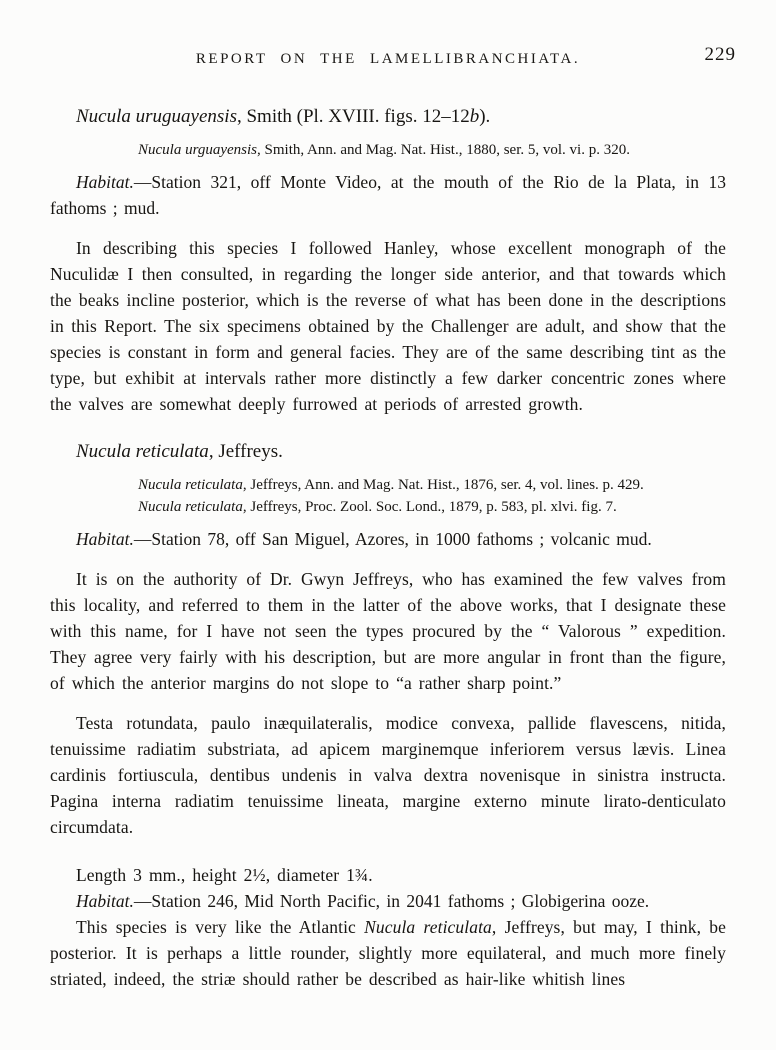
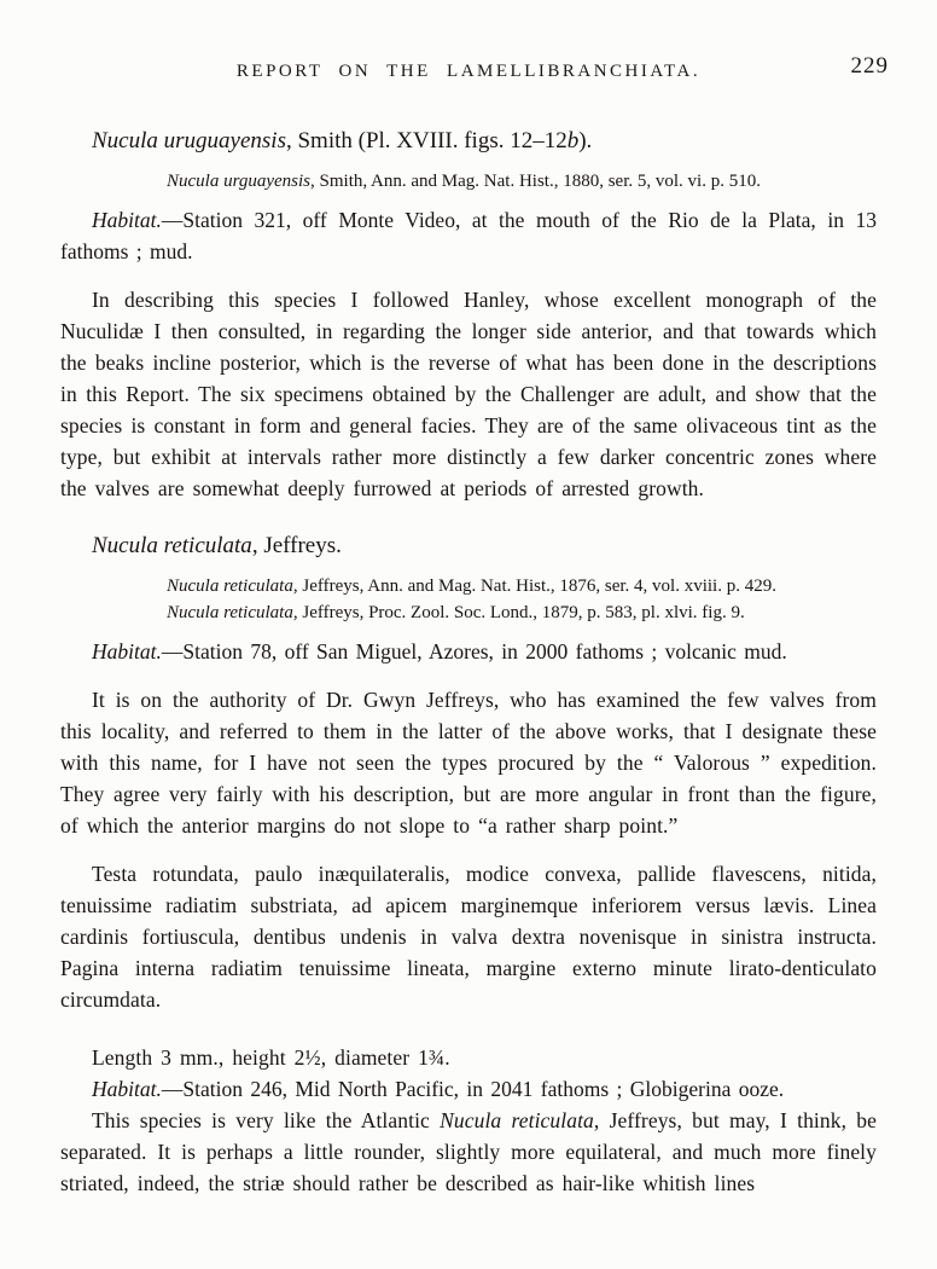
  REPORT ON THE LAMELLIBRANCHIATA.
  229
  Nucula uruguayensis, Smith (Pl. XVIII. figs. 12–12b).
- Nucula urguayensis, Smith, Ann. and Mag. Nat. Hist., 1880, ser. 5, vol. vi. p. 320.
+ Nucula urguayensis, Smith, Ann. and Mag. Nat. Hist., 1880, ser. 5, vol. vi. p. 510.
  Habitat.—Station 321, off Monte Video, at the mouth of the Rio de la Plata, in 13 fathoms ; mud.
- In describing this species I followed Hanley, whose excellent monograph of the Nuculidæ I then consulted, in regarding the longer side anterior, and that towards which the beaks incline posterior, which is the reverse of what has been done in the descriptions in this Report. The six specimens obtained by the Challenger are adult, and show that the species is constant in form and general facies. They are of the same describing tint as the type, but exhibit at intervals rather more distinctly a few darker concentric zones where the valves are somewhat deeply furrowed at periods of arrested growth.
+ In describing this species I followed Hanley, whose excellent monograph of the Nuculidæ I then consulted, in regarding the longer side anterior, and that towards which the beaks incline posterior, which is the reverse of what has been done in the descriptions in this Report. The six specimens obtained by the Challenger are adult, and show that the species is constant in form and general facies. They are of the same olivaceous tint as the type, but exhibit at intervals rather more distinctly a few darker concentric zones where the valves are somewhat deeply furrowed at periods of arrested growth.
  Nucula reticulata, Jeffreys.
- Nucula reticulata, Jeffreys, Ann. and Mag. Nat. Hist., 1876, ser. 4, vol. lines. p. 429.
+ Nucula reticulata, Jeffreys, Ann. and Mag. Nat. Hist., 1876, ser. 4, vol. xviii. p. 429.
- Nucula reticulata, Jeffreys, Proc. Zool. Soc. Lond., 1879, p. 583, pl. xlvi. fig. 7.
+ Nucula reticulata, Jeffreys, Proc. Zool. Soc. Lond., 1879, p. 583, pl. xlvi. fig. 9.
- Habitat.—Station 78, off San Miguel, Azores, in 1000 fathoms ; volcanic mud.
+ Habitat.—Station 78, off San Miguel, Azores, in 2000 fathoms ; volcanic mud.
  It is on the authority of Dr. Gwyn Jeffreys, who has examined the few valves from this locality, and referred to them in the latter of the above works, that I designate these with this name, for I have not seen the types procured by the “ Valorous ” expedition. They agree very fairly with his description, but are more angular in front than the figure, of which the anterior margins do not slope to “a rather sharp point.”
  Testa rotundata, paulo inæquilateralis, modice convexa, pallide flavescens, nitida, tenuissime radiatim substriata, ad apicem marginemque inferiorem versus lævis. Linea cardinis fortiuscula, dentibus undenis in valva dextra novenisque in sinistra instructa. Pagina interna radiatim tenuissime lineata, margine externo minute lirato-denticulato circumdata.
  Length 3 mm., height 2½, diameter 1¾.
  Habitat.—Station 246, Mid North Pacific, in 2041 fathoms ; Globigerina ooze.
- This species is very like the Atlantic Nucula reticulata, Jeffreys, but may, I think, be posterior. It is perhaps a little rounder, slightly more equilateral, and much more finely striated, indeed, the striæ should rather be described as hair-like whitish lines
+ This species is very like the Atlantic Nucula reticulata, Jeffreys, but may, I think, be separated. It is perhaps a little rounder, slightly more equilateral, and much more finely striated, indeed, the striæ should rather be described as hair-like whitish lines
